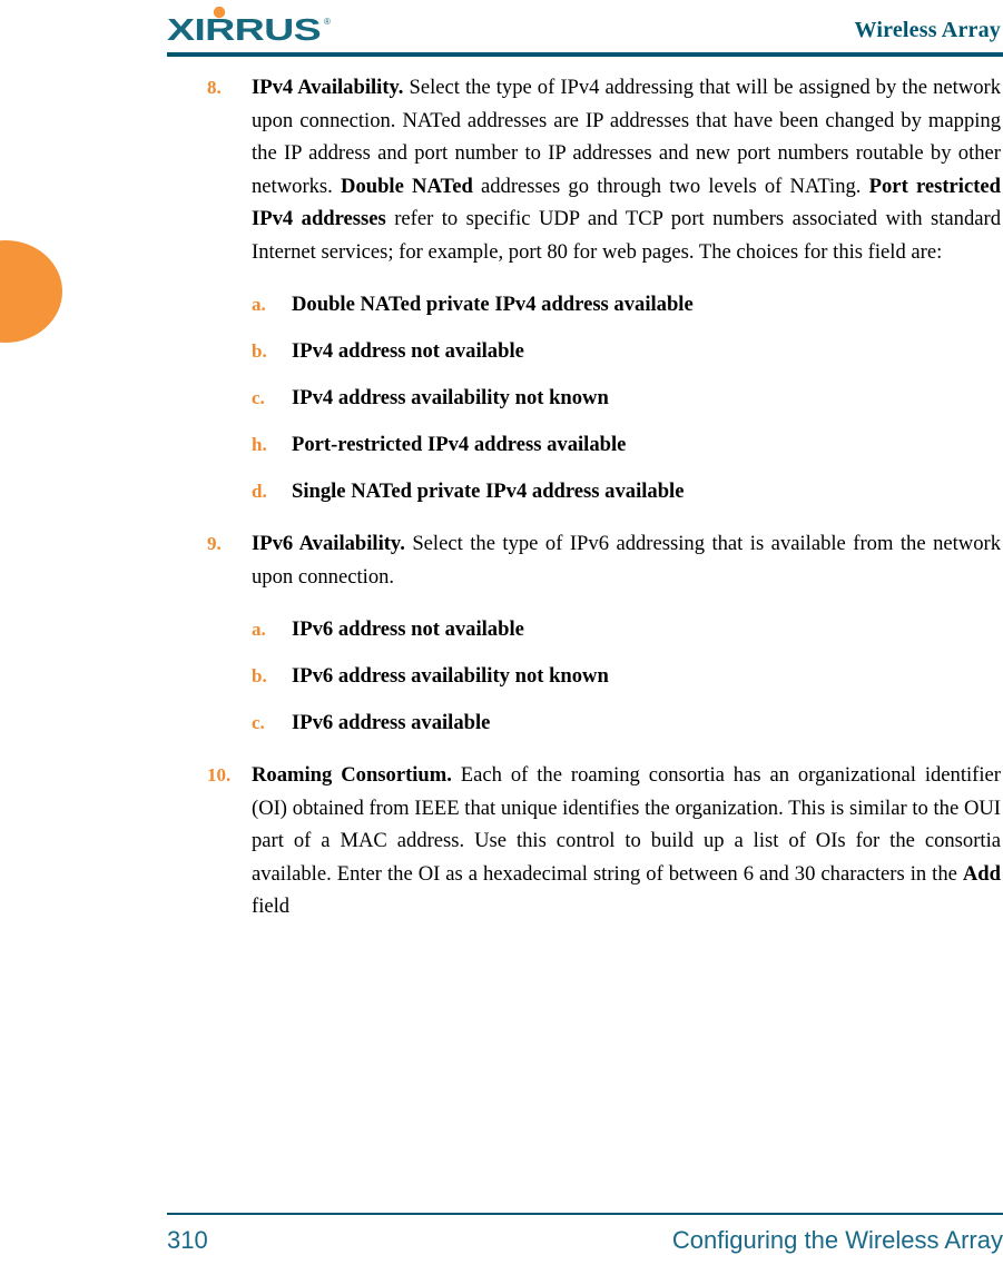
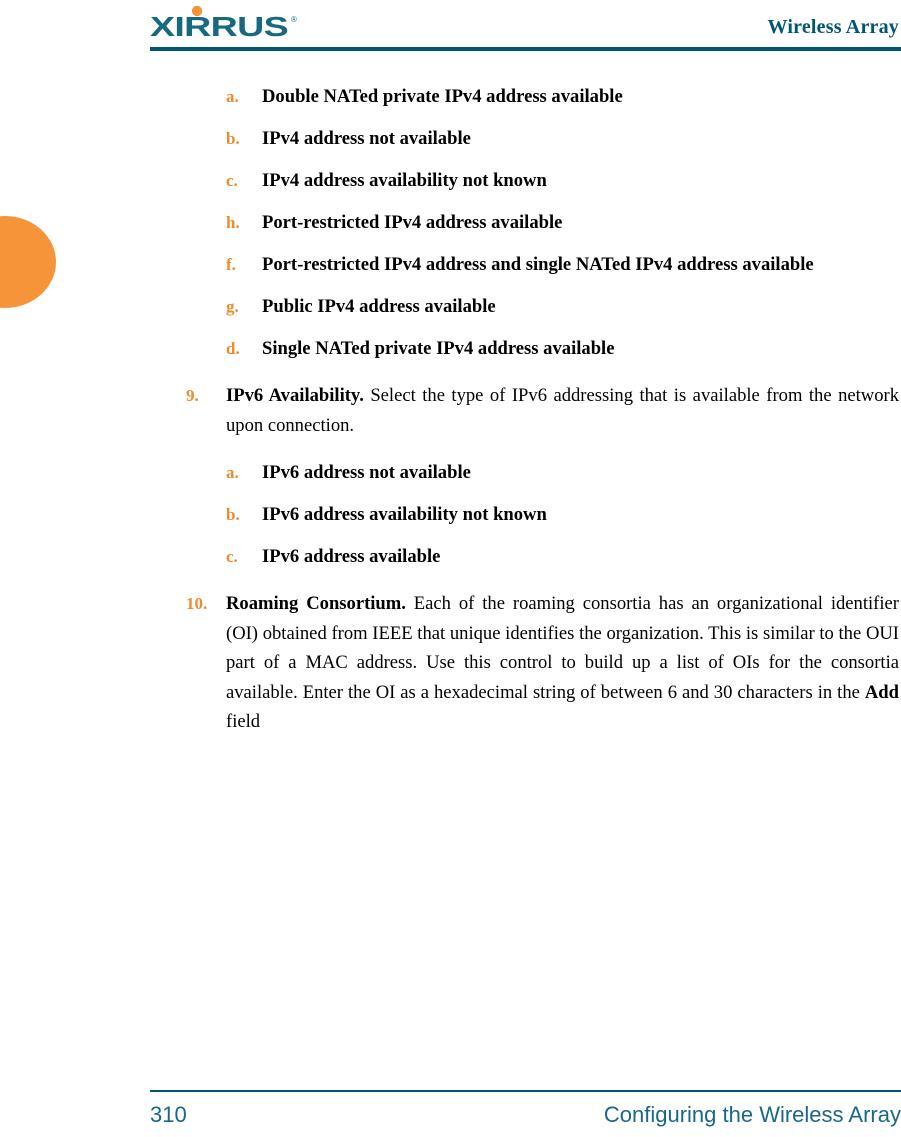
  XIRRUS
  ®
  Wireless Array
- 8.
- IPv4 Availability. Select the type of IPv4 addressing that will be assigned by the network upon connection. NATed addresses are IP addresses that have been changed by mapping the IP address and port number to IP addresses and new port numbers routable by other networks. Double NATed addresses go through two levels of NATing. Port restricted IPv4 addresses refer to specific UDP and TCP port numbers associated with standard Internet services; for example, port 80 for web pages. The choices for this field are:
  a.
  Double NATed private IPv4 address available
  b.
  IPv4 address not available
  c.
  IPv4 address availability not known
  h.
  Port-restricted IPv4 address available
+ f.
+ Port-restricted IPv4 address and single NATed IPv4 address available
+ g.
+ Public IPv4 address available
  d.
  Single NATed private IPv4 address available
  9.
  IPv6 Availability. Select the type of IPv6 addressing that is available from the network upon connection.
  a.
  IPv6 address not available
  b.
  IPv6 address availability not known
  c.
  IPv6 address available
  10.
  Roaming Consortium. Each of the roaming consortia has an organizational identifier (OI) obtained from IEEE that unique identifies the organization. This is similar to the OUI part of a MAC address. Use this control to build up a list of OIs for the consortia available. Enter the OI as a hexadecimal string of between 6 and 30 characters in the Add field
  310
  Configuring the Wireless Array
